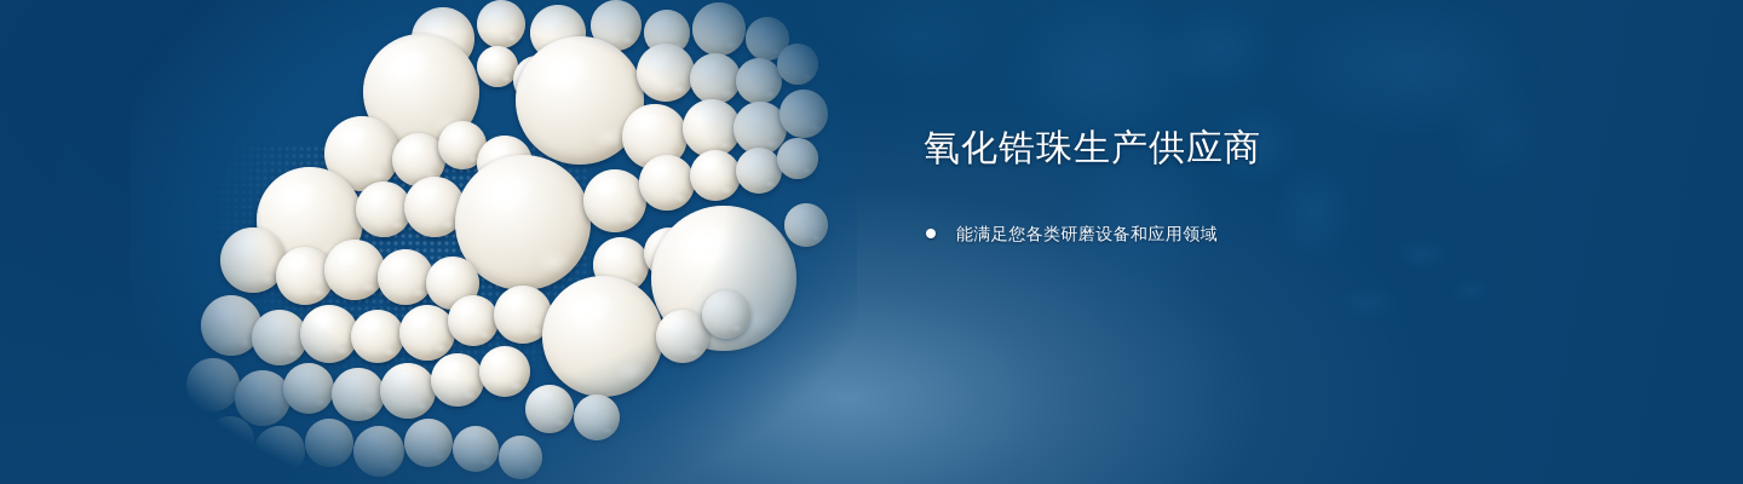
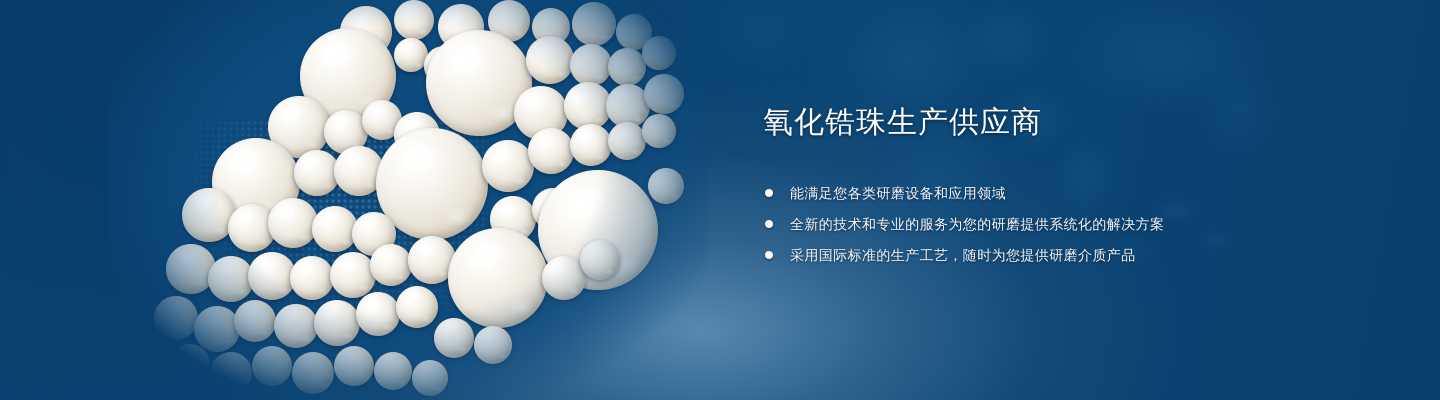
  氧化锆珠生产供应商
  能满足您各类研磨设备和应用领域
+ 全新的技术和专业的服务为您的研磨提供系统化的解决方案
+ 采用国际标准的生产工艺，随时为您提供研磨介质产品
